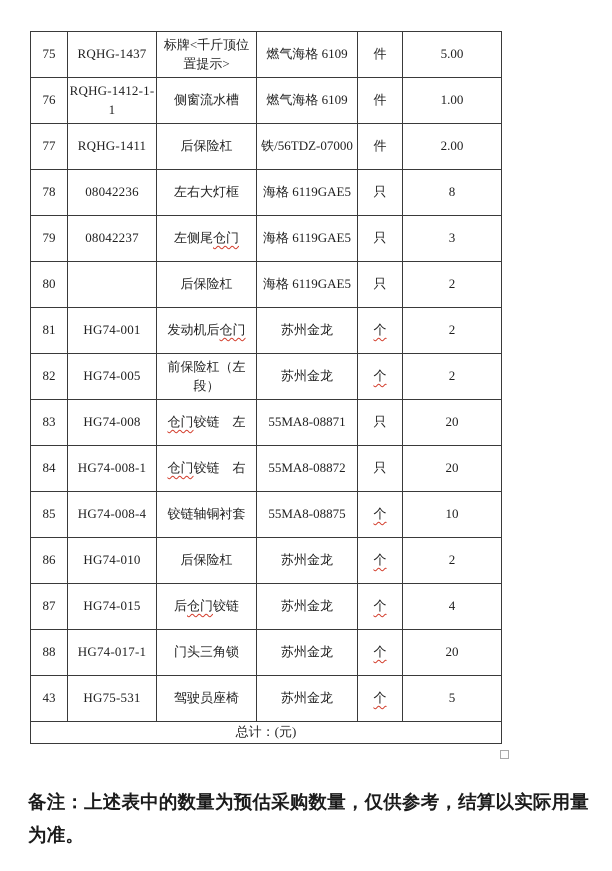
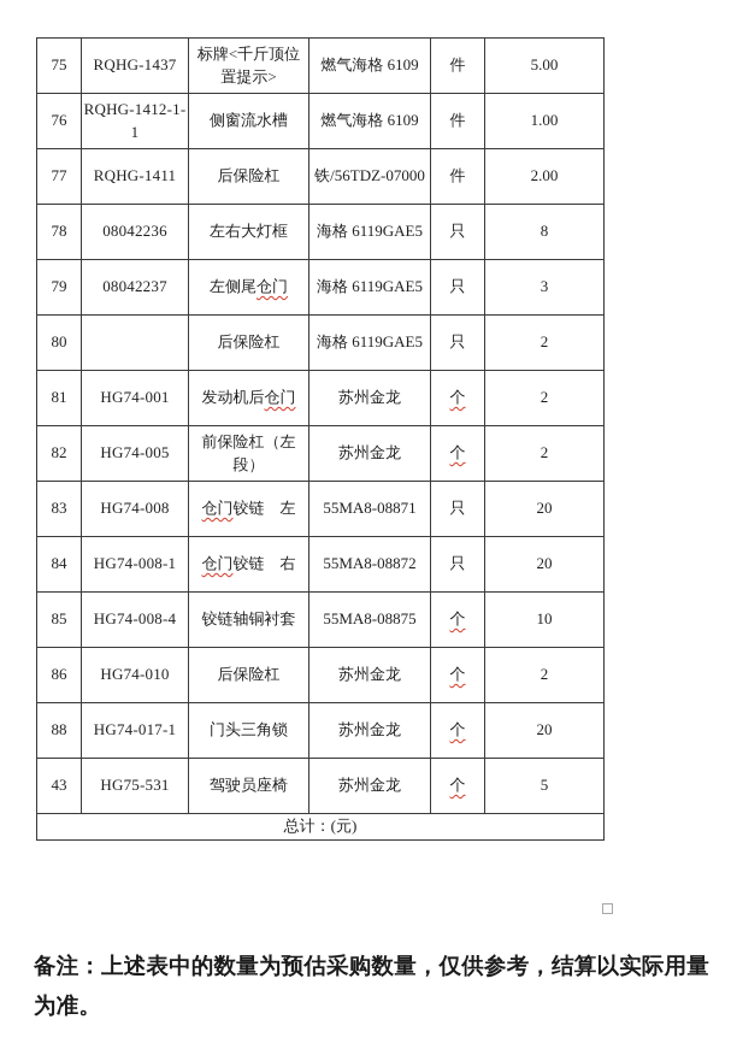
  75	RQHG-1437	标牌<千斤顶位置提示>	燃气海格 6109	件	5.00
  76	RQHG-1412-1-1	侧窗流水槽	燃气海格 6109	件	1.00
  77	RQHG-1411	后保险杠	铁/56TDZ-07000	件	2.00
  78	08042236	左右大灯框	海格 6119GAE5	只	8
  79	08042237	左侧尾仓门	海格 6119GAE5	只	3
  80		后保险杠	海格 6119GAE5	只	2
  81	HG74-001	发动机后仓门	苏州金龙	个	2
  82	HG74-005	前保险杠（左段）	苏州金龙	个	2
  83	HG74-008	仓门铰链 左	55MA8-08871	只	20
  84	HG74-008-1	仓门铰链 右	55MA8-08872	只	20
  85	HG74-008-4	铰链轴铜衬套	55MA8-08875	个	10
  86	HG74-010	后保险杠	苏州金龙	个	2
- 87	HG74-015	后仓门铰链	苏州金龙	个	4
  88	HG74-017-1	门头三角锁	苏州金龙	个	20
  43	HG75-531	驾驶员座椅	苏州金龙	个	5
  总计：(元)
  备注：上述表中的数量为预估采购数量，仅供参考，结算以实际用量为准。
